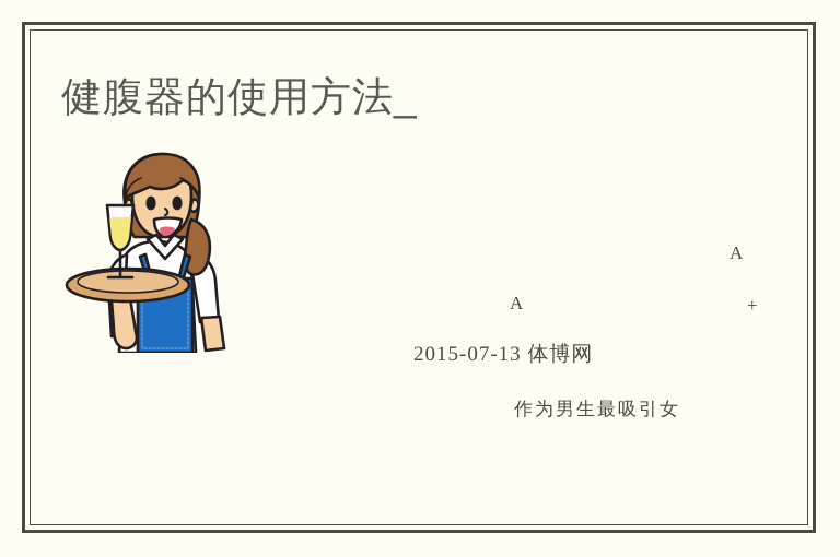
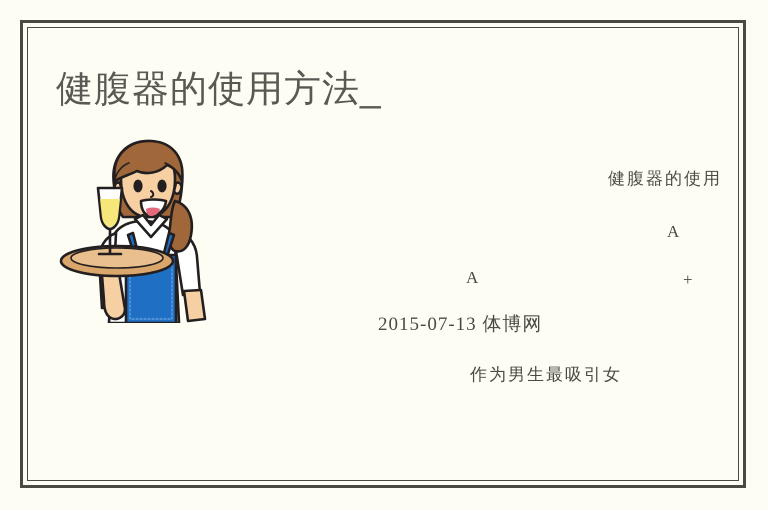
  健腹器的使用方法_
+ 健腹器的使用
  A
  A
  +
  2015-07-13 体博网
  作为男生最吸引女
